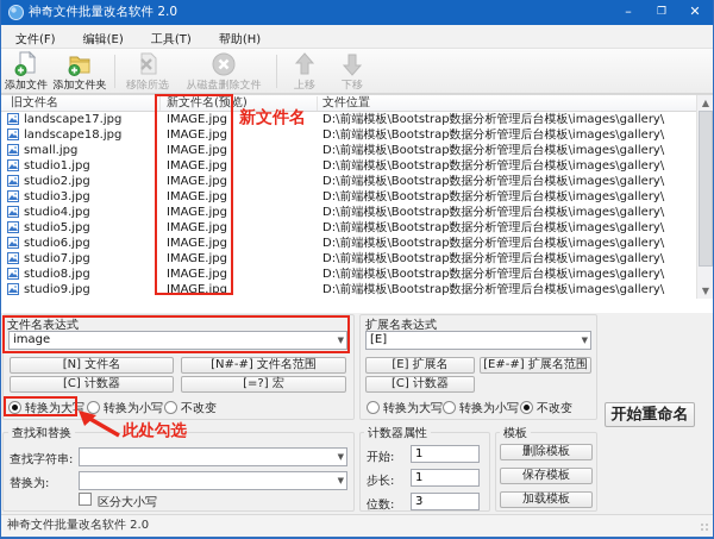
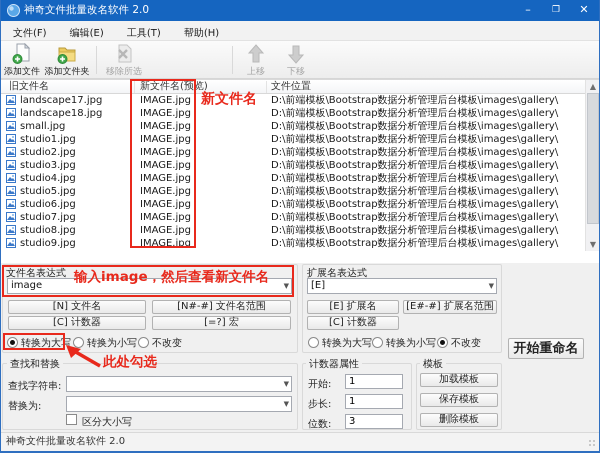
  神奇文件批量改名软件 2.0
  –
  ❐
  ✕
  文件(F) 编辑(E) 工具(T) 帮助(H)
  添加文件
  添加文件夹
  移除所选
- 从磁盘删除文件
  上移
  下移
  旧文件名
  新文件名(预览)
  文件位置
  landscape17.jpg
  IMAGE.jpg
  D:\前端模板\Bootstrap数据分析管理后台模板\images\gallery\
  landscape18.jpg
  IMAGE.jpg
  D:\前端模板\Bootstrap数据分析管理后台模板\images\gallery\
  small.jpg
  IMAGE.jpg
  D:\前端模板\Bootstrap数据分析管理后台模板\images\gallery\
  studio1.jpg
  IMAGE.jpg
  D:\前端模板\Bootstrap数据分析管理后台模板\images\gallery\
  studio2.jpg
  IMAGE.jpg
  D:\前端模板\Bootstrap数据分析管理后台模板\images\gallery\
  studio3.jpg
  IMAGE.jpg
  D:\前端模板\Bootstrap数据分析管理后台模板\images\gallery\
  studio4.jpg
  IMAGE.jpg
  D:\前端模板\Bootstrap数据分析管理后台模板\images\gallery\
  studio5.jpg
  IMAGE.jpg
  D:\前端模板\Bootstrap数据分析管理后台模板\images\gallery\
  studio6.jpg
  IMAGE.jpg
  D:\前端模板\Bootstrap数据分析管理后台模板\images\gallery\
  studio7.jpg
  IMAGE.jpg
  D:\前端模板\Bootstrap数据分析管理后台模板\images\gallery\
  studio8.jpg
  IMAGE.jpg
  D:\前端模板\Bootstrap数据分析管理后台模板\images\gallery\
  studio9.jpg
  IMAGE.jpg
  D:\前端模板\Bootstrap数据分析管理后台模板\images\gallery\
  ▲
  ▼
  文件名表达式
  image
  ▼
  [N] 文件名
  [N#-#] 文件名范围
  [C] 计数器
  [=?] 宏
  转换为大写
  转换为小写
  不改变
  扩展名表达式
  [E]
  ▼
  [E] 扩展名
  [E#-#] 扩展名范围
  [C] 计数器
  转换为大写
  转换为小写
  不改变
  开始重命名
  查找和替换
  查找字符串:
  ▼
  替换为:
  ▼
  区分大小写
  计数器属性
  开始:
  1
  步长:
  1
  位数:
  3
  模板
- 删除模板
+ 加载模板
  保存模板
- 加载模板
+ 删除模板
  神奇文件批量改名软件 2.0
  新文件名
+ 输入image，然后查看新文件名
  此处勾选
